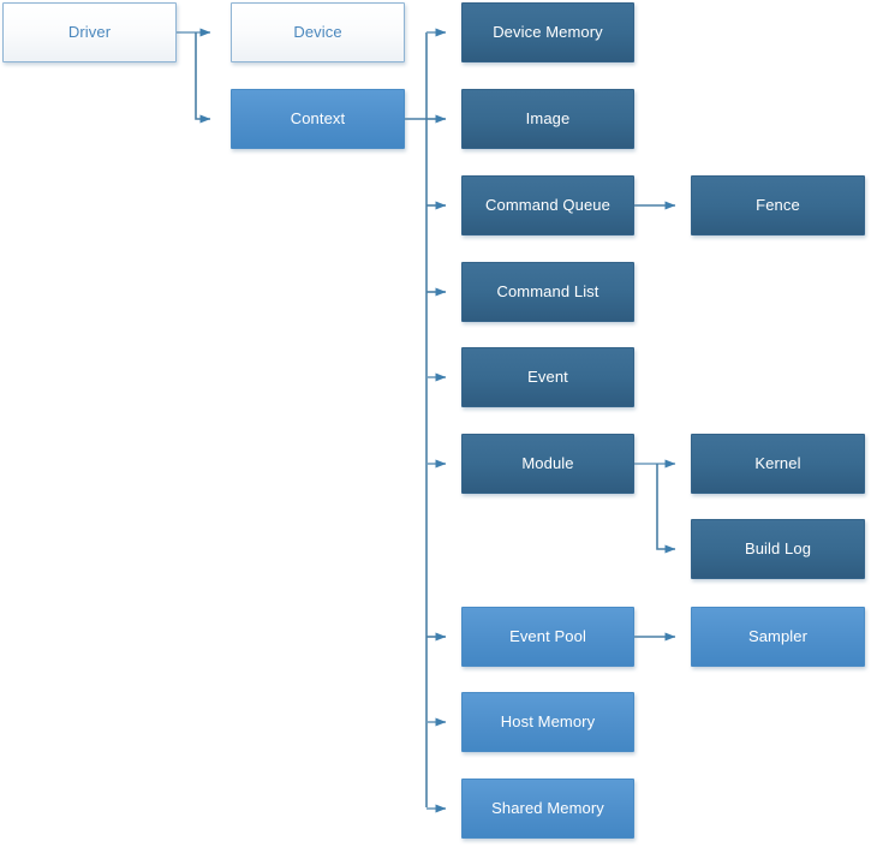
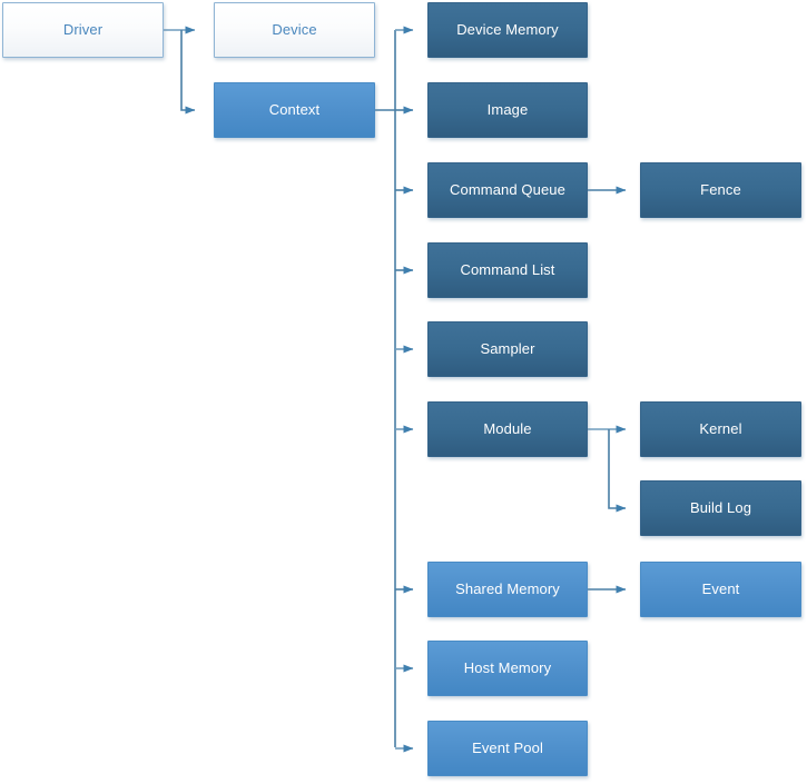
  Driver
  Device
  Context
  Device Memory
  Image
  Command Queue
  Command List
- Event
+ Sampler
  Module
- Event Pool
+ Shared Memory
  Host Memory
- Shared Memory
+ Event Pool
  Fence
  Kernel
  Build Log
- Sampler
+ Event
